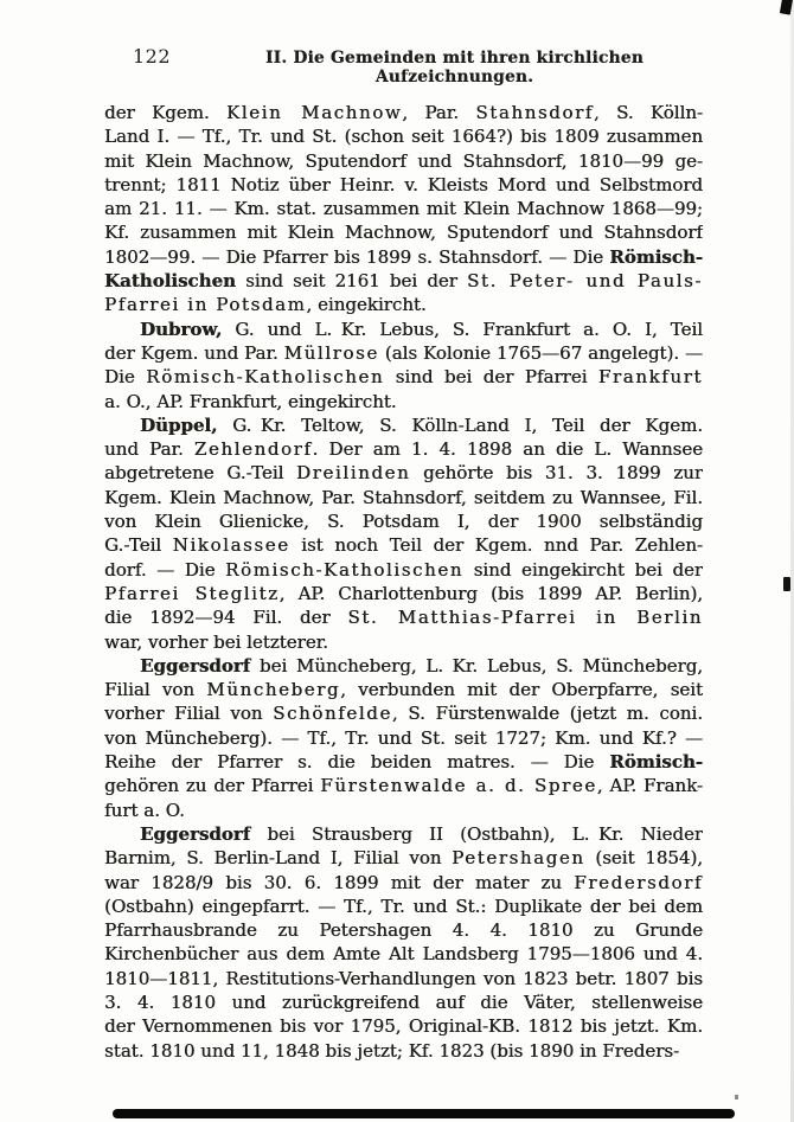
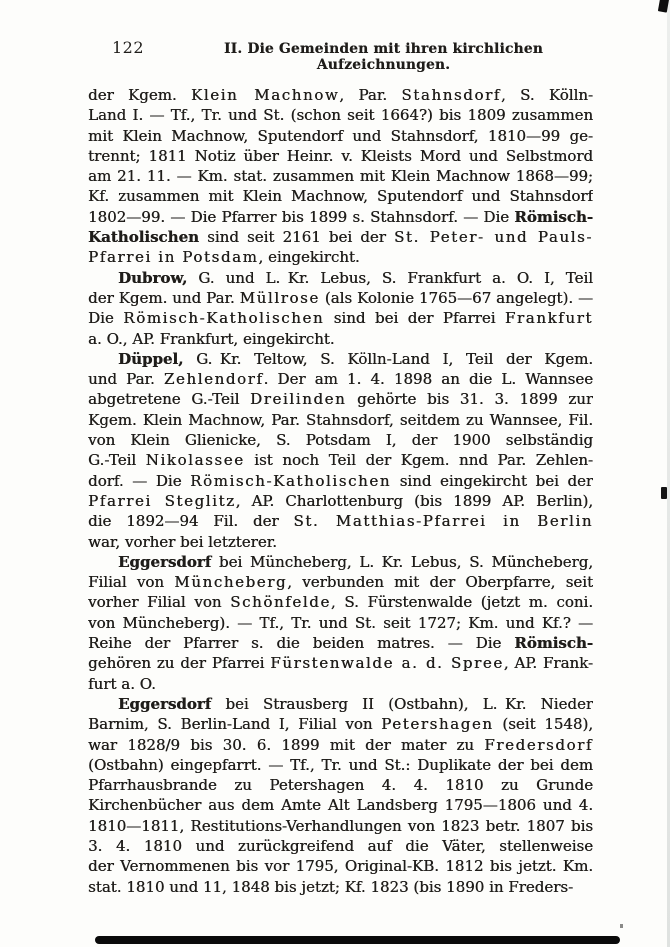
  122
  II. Die Gemeinden mit ihren kirchlichen Aufzeichnungen.
  der Kgem. Klein Machnow, Par. Stahnsdorf, S. Kölln-
  Land I. — Tf., Tr. und St. (schon seit 1664?) bis 1809 zusammen
  mit Klein Machnow, Sputendorf und Stahnsdorf, 1810—99 ge-
  trennt; 1811 Notiz über Heinr. v. Kleists Mord und Selbstmord
  am 21. 11. — Km. stat. zusammen mit Klein Machnow 1868—99;
  Kf. zusammen mit Klein Machnow, Sputendorf und Stahnsdorf
  1802—99. — Die Pfarrer bis 1899 s. Stahnsdorf. — Die Römisch-
  Katholischen sind seit 2161 bei der St. Peter- und Pauls-
  Pfarrei in Potsdam, eingekircht.
  Dubrow, G. und L. Kr. Lebus, S. Frankfurt a. O. I, Teil
  der Kgem. und Par. Müllrose (als Kolonie 1765—67 angelegt). —
  Die Römisch-Katholischen sind bei der Pfarrei Frankfurt
  a. O., AP. Frankfurt, eingekircht.
  Düppel, G. Kr. Teltow, S. Kölln-Land I, Teil der Kgem.
  und Par. Zehlendorf. Der am 1. 4. 1898 an die L. Wannsee
  abgetretene G.-Teil Dreilinden gehörte bis 31. 3. 1899 zur
  Kgem. Klein Machnow, Par. Stahnsdorf, seitdem zu Wannsee, Fil.
  von Klein Glienicke, S. Potsdam I, der 1900 selbständig
  G.-Teil Nikolassee ist noch Teil der Kgem. nnd Par. Zehlen-
  dorf. — Die Römisch-Katholischen sind eingekircht bei der
  Pfarrei Steglitz, AP. Charlottenburg (bis 1899 AP. Berlin),
  die 1892—94 Fil. der St. Matthias-Pfarrei in Berlin
  war, vorher bei letzterer.
  Eggersdorf bei Müncheberg, L. Kr. Lebus, S. Müncheberg,
  Filial von Müncheberg, verbunden mit der Oberpfarre, seit
  vorher Filial von Schönfelde, S. Fürstenwalde (jetzt m. coni.
  von Müncheberg). — Tf., Tr. und St. seit 1727; Km. und Kf.? —
  Reihe der Pfarrer s. die beiden matres. — Die Römisch-
  gehören zu der Pfarrei Fürstenwalde a. d. Spree, AP. Frank-
  furt a. O.
  Eggersdorf bei Strausberg II (Ostbahn), L. Kr. Nieder
- Barnim, S. Berlin-Land I, Filial von Petershagen (seit 1854),
+ Barnim, S. Berlin-Land I, Filial von Petershagen (seit 1548),
  war 1828/9 bis 30. 6. 1899 mit der mater zu Fredersdorf
  (Ostbahn) eingepfarrt. — Tf., Tr. und St.: Duplikate der bei dem
  Pfarrhausbrande zu Petershagen 4. 4. 1810 zu Grunde
  Kirchenbücher aus dem Amte Alt Landsberg 1795—1806 und 4.
  1810—1811, Restitutions-Verhandlungen von 1823 betr. 1807 bis
  3. 4. 1810 und zurückgreifend auf die Väter, stellenweise
  der Vernommenen bis vor 1795, Original-KB. 1812 bis jetzt. Km.
  stat. 1810 und 11, 1848 bis jetzt; Kf. 1823 (bis 1890 in Freders-
